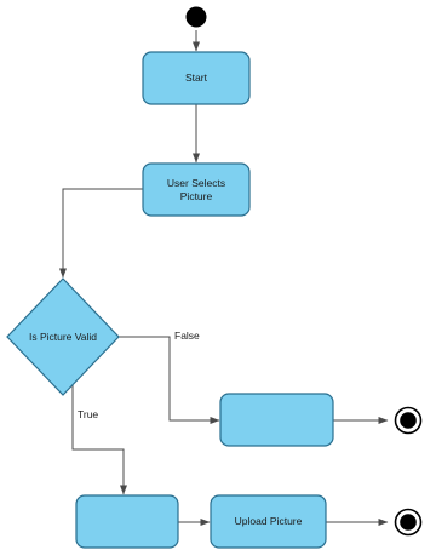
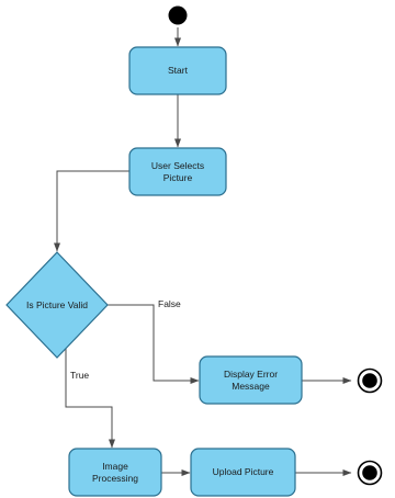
  Start
  User Selects
  Picture
  Is Picture Valid
+ Display Error
+ Message
+ Image
+ Processing
  Upload Picture
  False
  True
